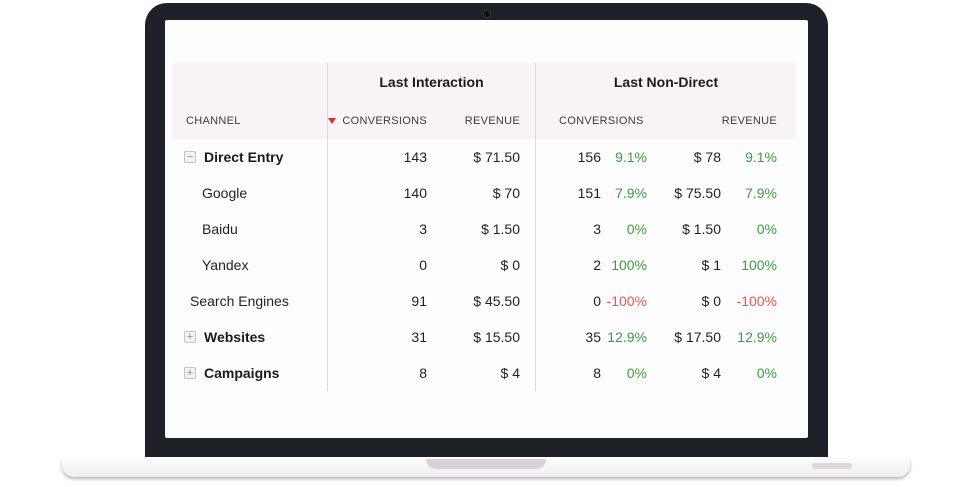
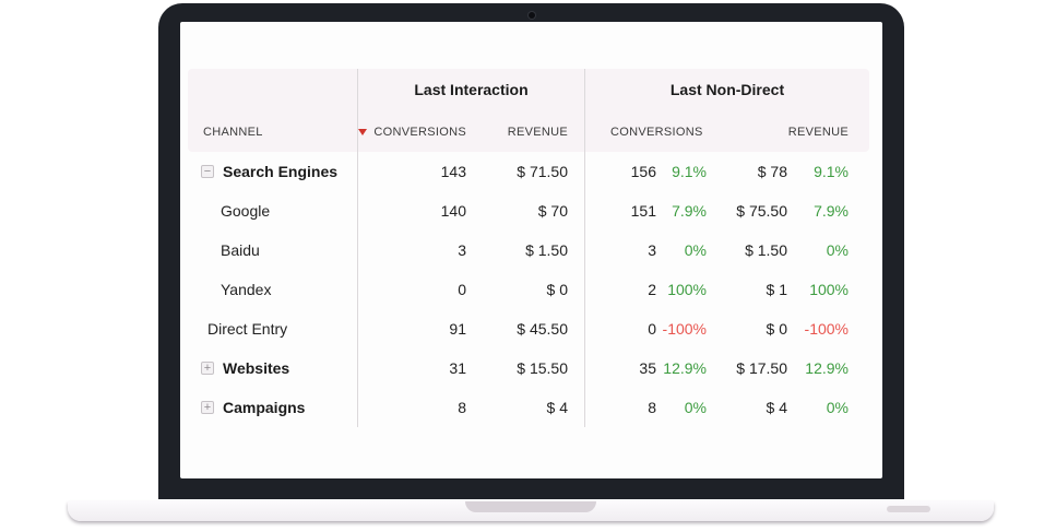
  Last Interaction
  Last Non-Direct
  CHANNEL
  CONVERSIONS
  REVENUE
  CONVERSIONS
  REVENUE
  −
- Direct Entry
+ Search Engines
  143
  $ 71.50
  156
  9.1%
  $ 78
  9.1%
  Google
  140
  $ 70
  151
  7.9%
  $ 75.50
  7.9%
  Baidu
  3
  $ 1.50
  3
  0%
  $ 1.50
  0%
  Yandex
  0
  $ 0
  2
  100%
  $ 1
  100%
- Search Engines
+ Direct Entry
  91
  $ 45.50
  0
  -100%
  $ 0
  -100%
  +
  Websites
  31
  $ 15.50
  35
  12.9%
  $ 17.50
  12.9%
  +
  Campaigns
  8
  $ 4
  8
  0%
  $ 4
  0%
